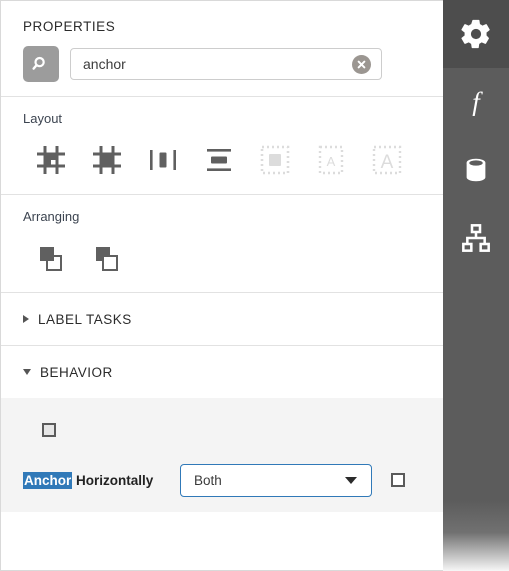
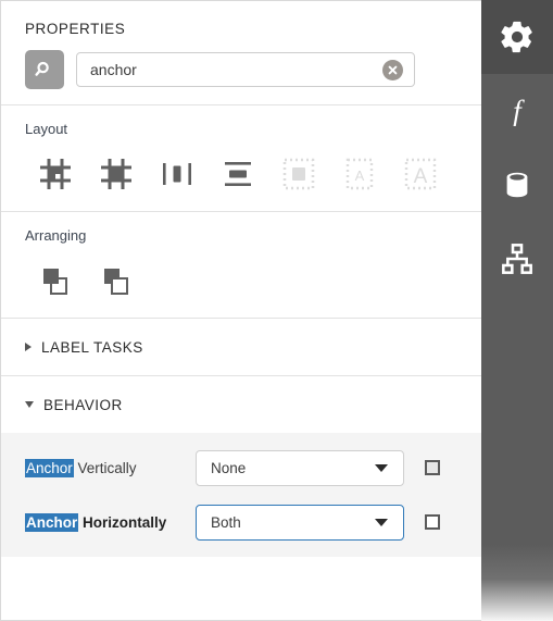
  PROPERTIES
  anchor
  Layout
  A
  A
  Arranging
  LABEL TASKS
  BEHAVIOR
+ Anchor Vertically
+ None
  Anchor Horizontally
  Both
  f
